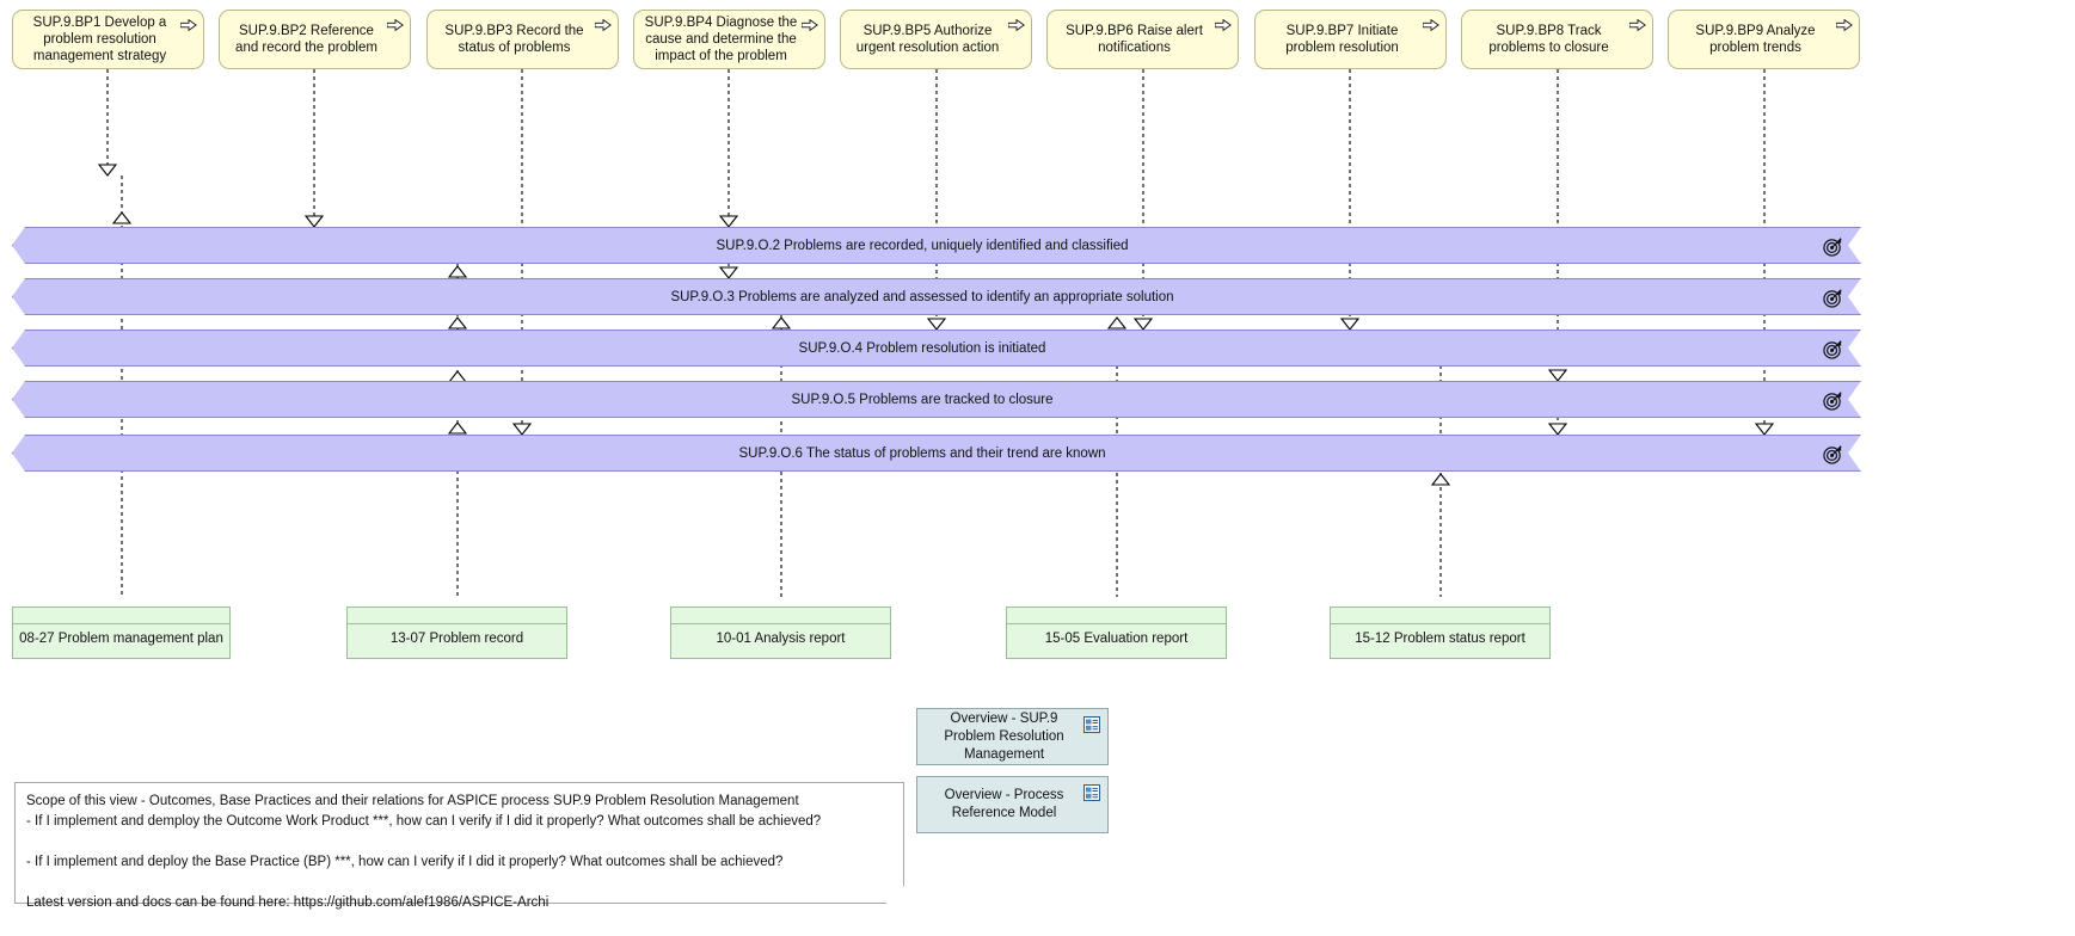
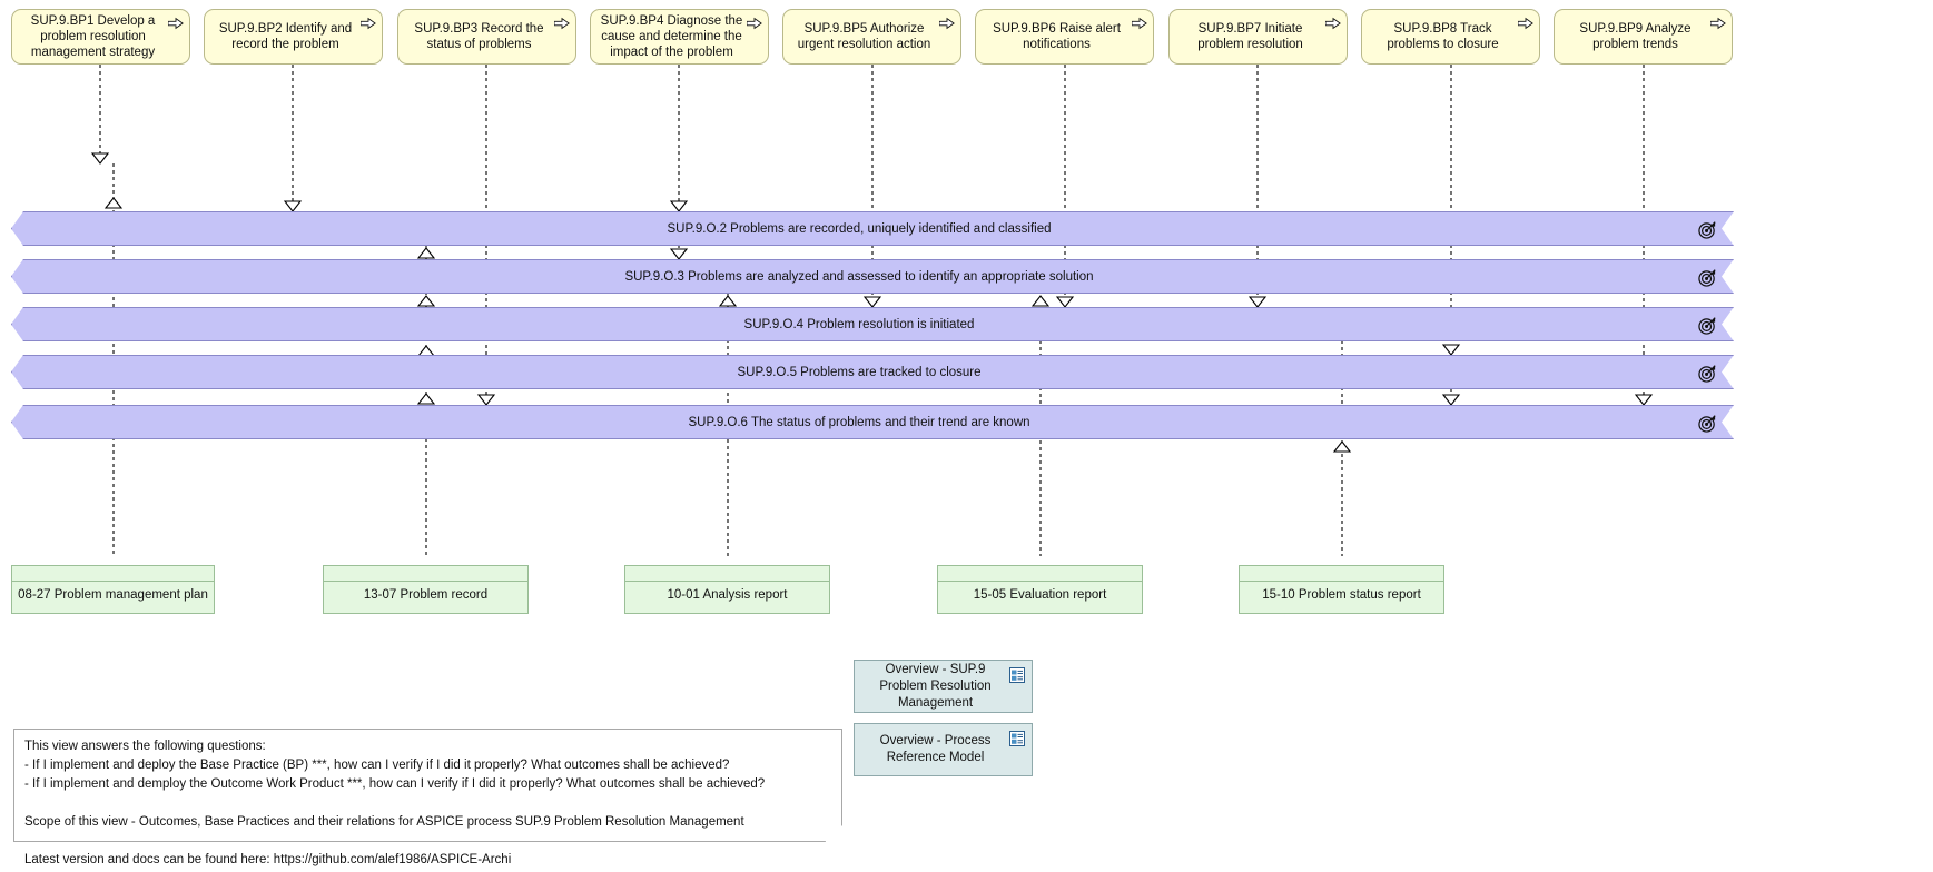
  SUP.9.BP1 Develop a problem resolution management strategy
- SUP.9.BP2 Reference and record the problem
+ SUP.9.BP2 Identify and record the problem
  SUP.9.BP3 Record the status of problems
  SUP.9.BP4 Diagnose the cause and determine the impact of the problem
  SUP.9.BP5 Authorize urgent resolution action
  SUP.9.BP6 Raise alert notifications
  SUP.9.BP7 Initiate problem resolution
  SUP.9.BP8 Track problems to closure
  SUP.9.BP9 Analyze problem trends
  SUP.9.O.2 Problems are recorded, uniquely identified and classified
  SUP.9.O.3 Problems are analyzed and assessed to identify an appropriate solution
  SUP.9.O.4 Problem resolution is initiated
  SUP.9.O.5 Problems are tracked to closure
  SUP.9.O.6 The status of problems and their trend are known
  08-27 Problem management plan
  13-07 Problem record
  10-01 Analysis report
  15-05 Evaluation report
- 15-12 Problem status report
+ 15-10 Problem status report
+ This view answers the following questions:
- Scope of this view - Outcomes, Base Practices and their relations for ASPICE process SUP.9 Problem Resolution Management
+ - If I implement and deploy the Base Practice (BP) ***, how can I verify if I did it properly? What outcomes shall be achieved?
  - If I implement and demploy the Outcome Work Product ***, how can I verify if I did it properly? What outcomes shall be achieved?
- - If I implement and deploy the Base Practice (BP) ***, how can I verify if I did it properly? What outcomes shall be achieved?
+ Scope of this view - Outcomes, Base Practices and their relations for ASPICE process SUP.9 Problem Resolution Management
  Latest version and docs can be found here: https://github.com/alef1986/ASPICE-Archi
  Overview - SUP.9 Problem Resolution Management
  Overview - Process Reference Model
